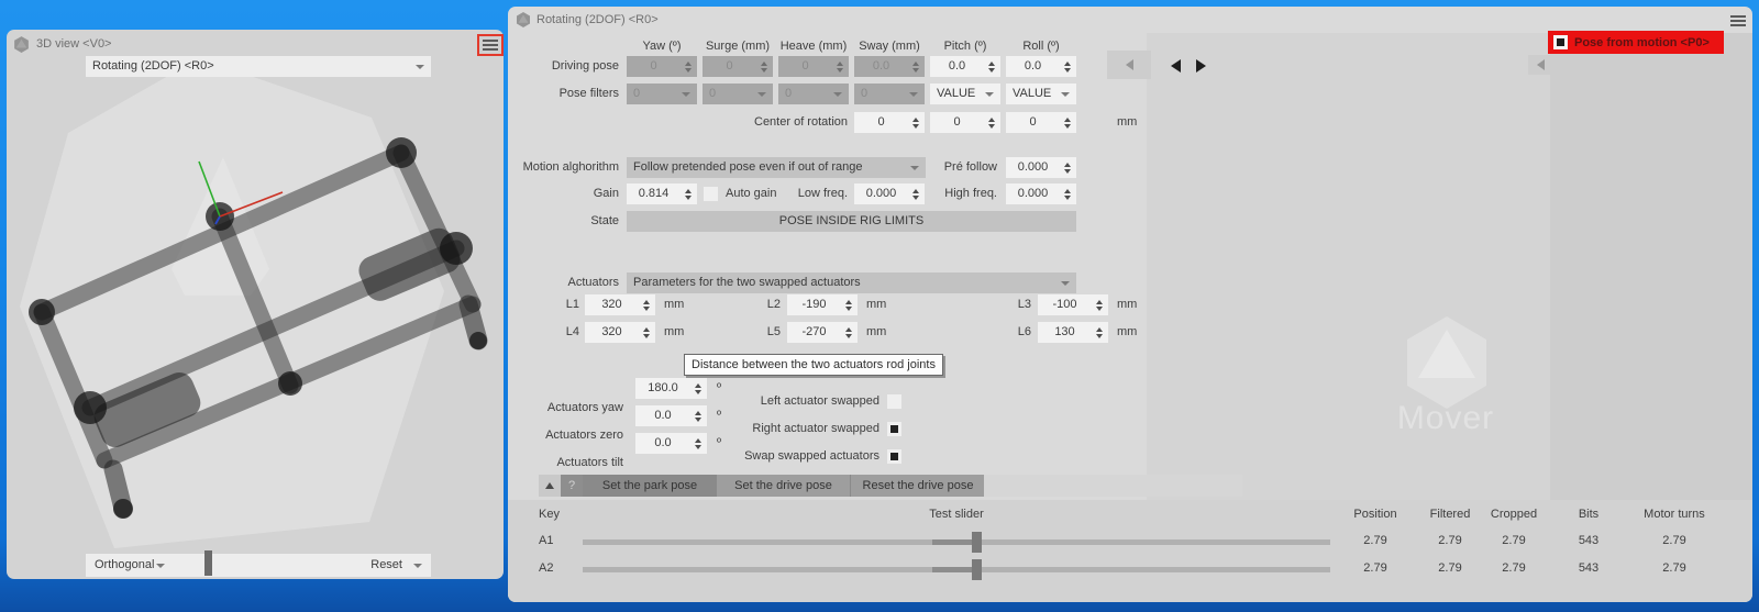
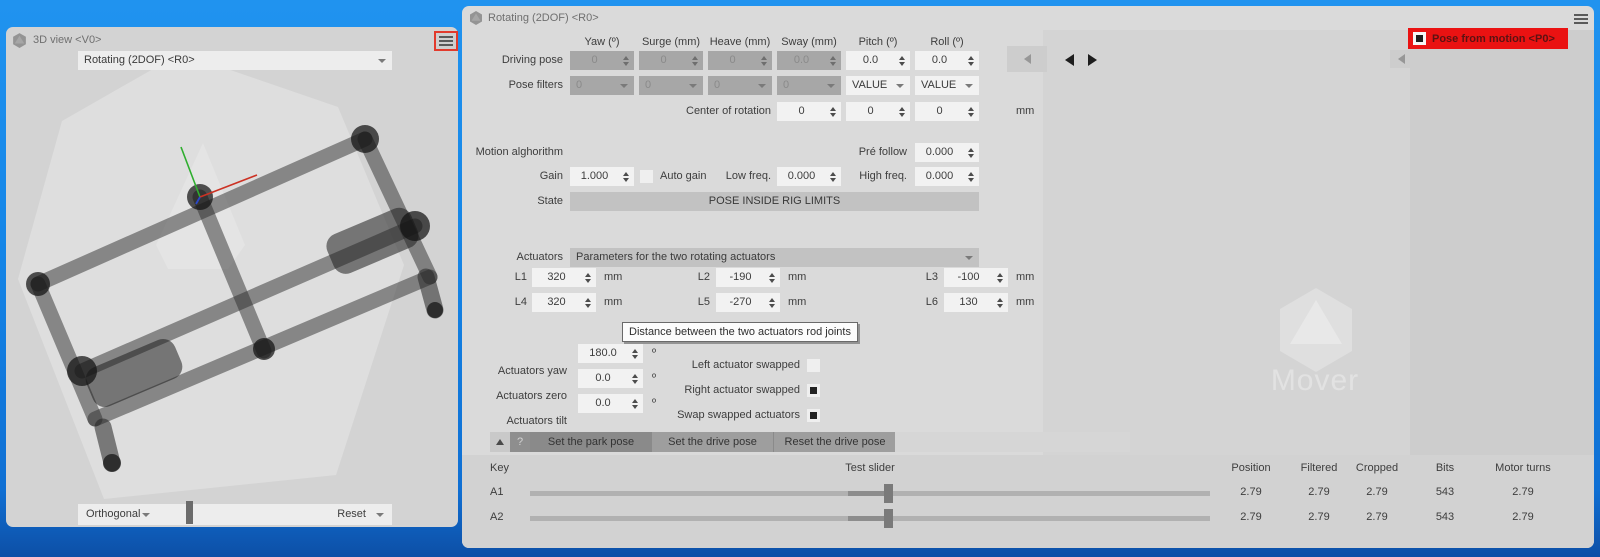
  3D view <V0>
  Rotating (2DOF) <R0>
  Orthogonal
  Reset
  Rotating (2DOF) <R0>
  Pose from motion <P0>
  Yaw (º)
  Surge (mm)
  Heave (mm)
  Sway (mm)
  Pitch (º)
  Roll (º)
  Driving pose
  0
  0
  0
  0.0
  0.0
  0.0
  Pose filters
  0
  0
  0
  0
  VALUE
  VALUE
  Center of rotation
  0
  0
  0
  mm
  Motion alghorithm
- Follow pretended pose even if out of range
  Pré follow
  0.000
  Gain
- 0.814
+ 1.000
  Auto gain
  Low freq.
  0.000
  High freq.
  0.000
  State
  POSE INSIDE RIG LIMITS
  Actuators
- Parameters for the two swapped actuators
+ Parameters for the two rotating actuators
  L1
  320
  mm
  L2
  -190
  mm
  L3
  -100
  mm
  L4
  320
  mm
  L5
  -270
  mm
  L6
  130
  mm
  Distance between the two actuators rod joints
  180.0
  º
  Actuators yaw
  0.0
  º
  Actuators zero
  0.0
  º
  Actuators tilt
  Left actuator swapped
  Right actuator swapped
  Swap swapped actuators
  ?
  Set the park pose
  Set the drive pose
  Reset the drive pose
  Key
  Test slider
  Position
  Filtered
  Cropped
  Bits
  Motor turns
  A1
  2.79
  2.79
  2.79
  543
  2.79
  A2
  2.79
  2.79
  2.79
  543
  2.79
